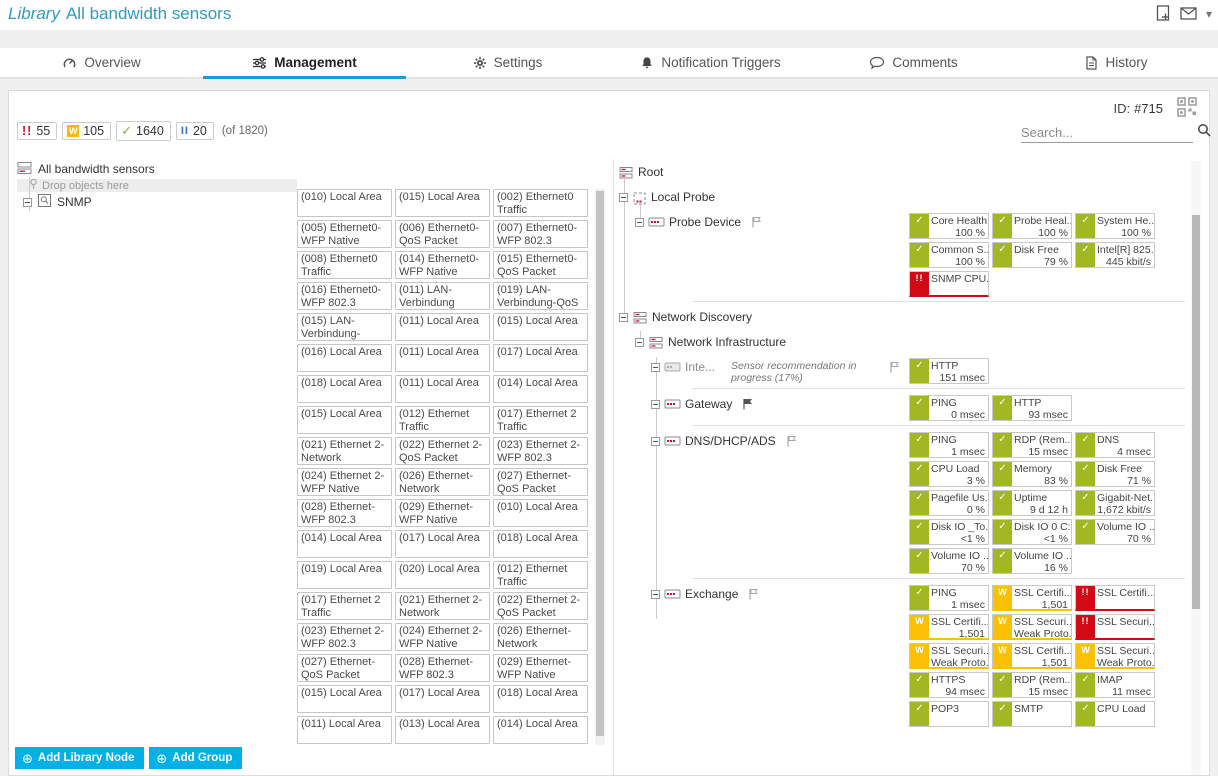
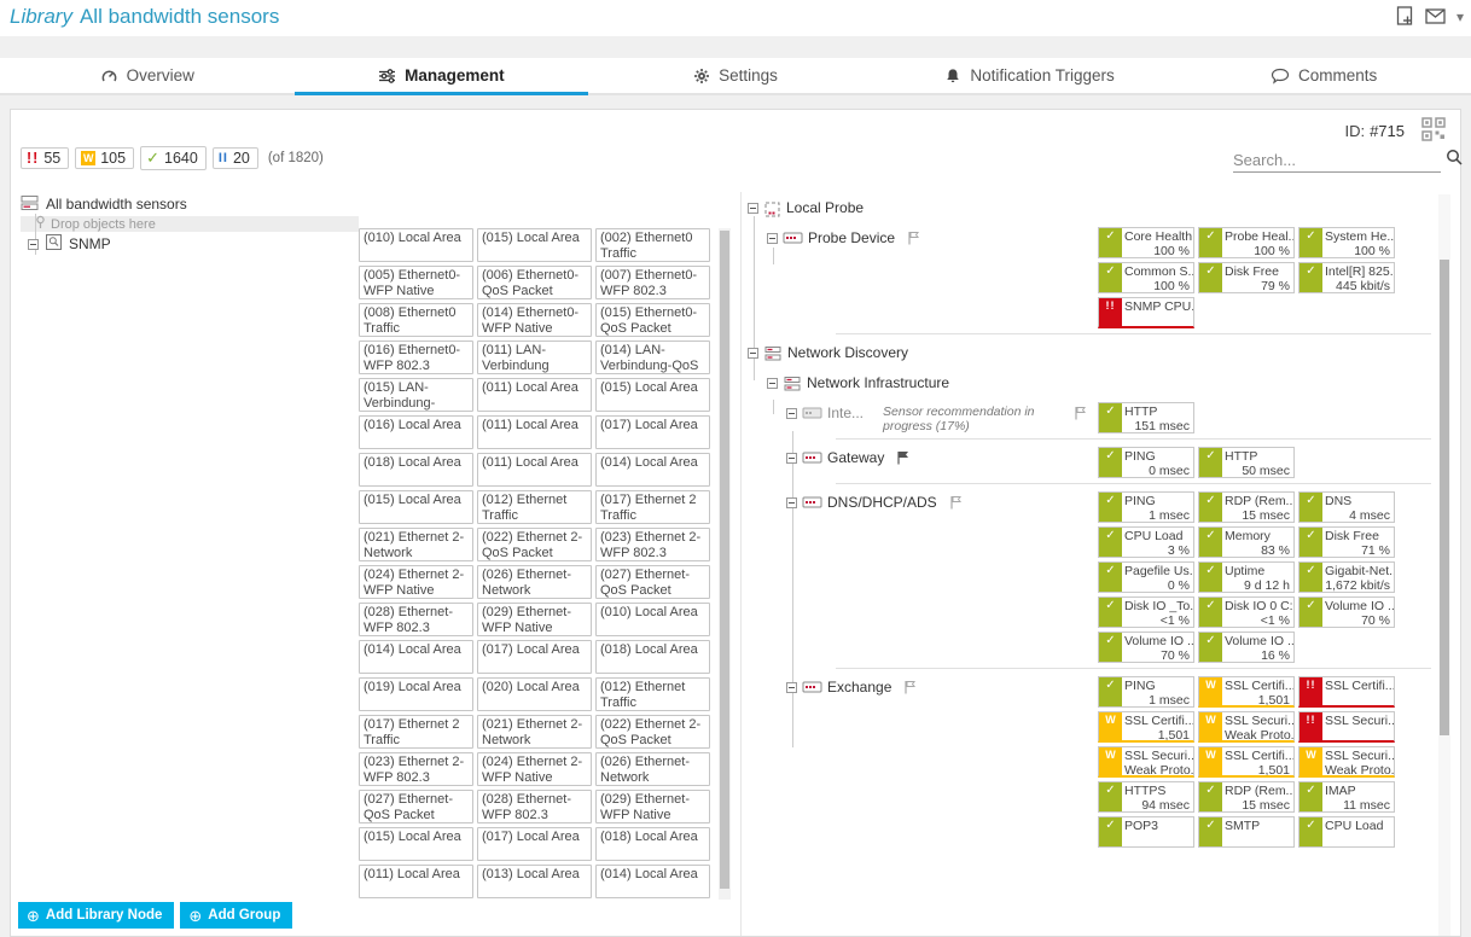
  Library All bandwidth sensors
  ▾
  Overview
  Management
  Settings
  Notification Triggers
  Comments
- History
  ID: #715
  !!
  55
  W
  105
  ✓
  1640
  II
  20
  (of 1820)
  Search...
  All bandwidth sensors
  Drop objects here
  SNMP
  (010) Local Area
  (015) Local Area
  (002) Ethernet0 Traffic
  (005) Ethernet0-WFP Native
  (006) Ethernet0-QoS Packet
  (007) Ethernet0-WFP 802.3
  (008) Ethernet0 Traffic
  (014) Ethernet0-WFP Native
  (015) Ethernet0-QoS Packet
  (016) Ethernet0-WFP 802.3
  (011) LAN-Verbindung
- (019) LAN-Verbindung-QoS
+ (014) LAN-Verbindung-QoS
  (015) LAN-Verbindung-
  (011) Local Area
  (015) Local Area
  (016) Local Area
  (011) Local Area
  (017) Local Area
  (018) Local Area
  (011) Local Area
  (014) Local Area
  (015) Local Area
  (012) Ethernet Traffic
  (017) Ethernet 2 Traffic
  (021) Ethernet 2-Network
  (022) Ethernet 2-QoS Packet
  (023) Ethernet 2-WFP 802.3
  (024) Ethernet 2-WFP Native
  (026) Ethernet-Network
  (027) Ethernet-QoS Packet
  (028) Ethernet-WFP 802.3
  (029) Ethernet-WFP Native
  (010) Local Area
  (014) Local Area
  (017) Local Area
  (018) Local Area
  (019) Local Area
  (020) Local Area
  (012) Ethernet Traffic
  (017) Ethernet 2 Traffic
  (021) Ethernet 2-Network
  (022) Ethernet 2-QoS Packet
  (023) Ethernet 2-WFP 802.3
  (024) Ethernet 2-WFP Native
  (026) Ethernet-Network
  (027) Ethernet-QoS Packet
  (028) Ethernet-WFP 802.3
  (029) Ethernet-WFP Native
  (015) Local Area
  (017) Local Area
  (018) Local Area
  (011) Local Area
  (013) Local Area
  (014) Local Area
- Root
  Local Probe
  Probe Device
  ✓
  Core Health
  100 %
  ✓
  Probe Heal..
  100 %
  ✓
  System He..
  100 %
  ✓
  Common S..
  100 %
  ✓
  Disk Free
  79 %
  ✓
  Intel[R] 825.
  445 kbit/s
  !!
  SNMP CPU.
  Network Discovery
  Network Infrastructure
  Inte...
  Sensor recommendation in progress (17%)
  ✓
  HTTP
  151 msec
  Gateway
  ✓
  PING
  0 msec
  ✓
  HTTP
- 93 msec
+ 50 msec
  DNS/DHCP/ADS
  ✓
  PING
  1 msec
  ✓
  RDP (Rem..
  15 msec
  ✓
  DNS
  4 msec
  ✓
  CPU Load
  3 %
  ✓
  Memory
  83 %
  ✓
  Disk Free
  71 %
  ✓
  Pagefile Us.
  0 %
  ✓
  Uptime
  9 d 12 h
  ✓
  Gigabit-Net.
  1,672 kbit/s
  ✓
  Disk IO _To.
  <1 %
  ✓
  Disk IO 0 C:
  <1 %
  ✓
  Volume IO ..
  70 %
  ✓
  Volume IO ..
  70 %
  ✓
  Volume IO ..
  16 %
  Exchange
  ✓
  PING
  1 msec
  W
  SSL Certifi..
  1,501
  !!
  SSL Certifi..
  W
  SSL Certifi..
  1,501
  W
  SSL Securi..
  Weak Proto.
  !!
  SSL Securi..
  W
  SSL Securi..
  Weak Proto.
  W
  SSL Certifi..
  1,501
  W
  SSL Securi..
  Weak Proto.
  ✓
  HTTPS
  94 msec
  ✓
  RDP (Rem..
  15 msec
  ✓
  IMAP
  11 msec
  ✓
  POP3
  ✓
  SMTP
  ✓
  CPU Load
  ⊕
  Add Library Node
  ⊕
  Add Group
